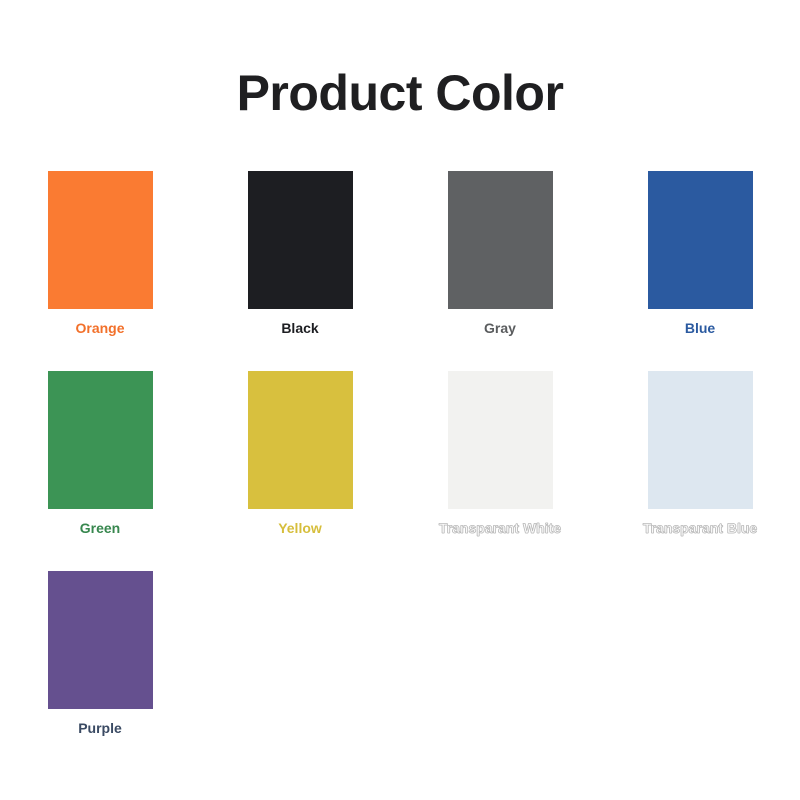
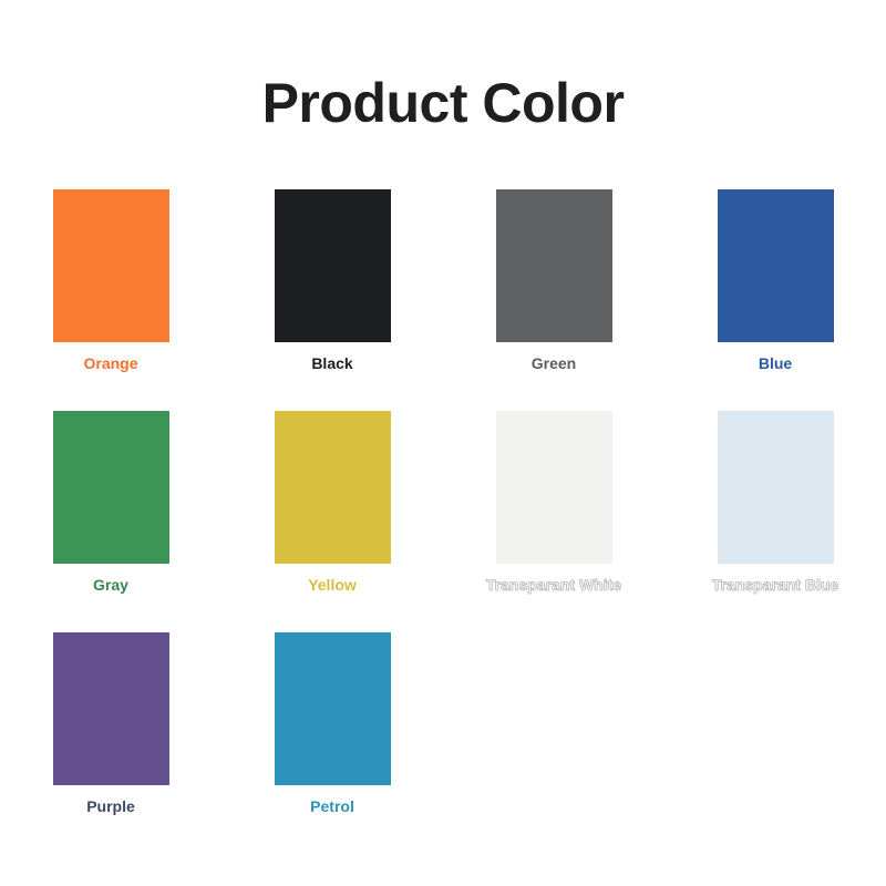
  Product Color
  Orange
  Black
- Gray
+ Green
  Blue
- Green
+ Gray
  Yellow
  Transparant White
  Transparant Blue
  Purple
+ Petrol
